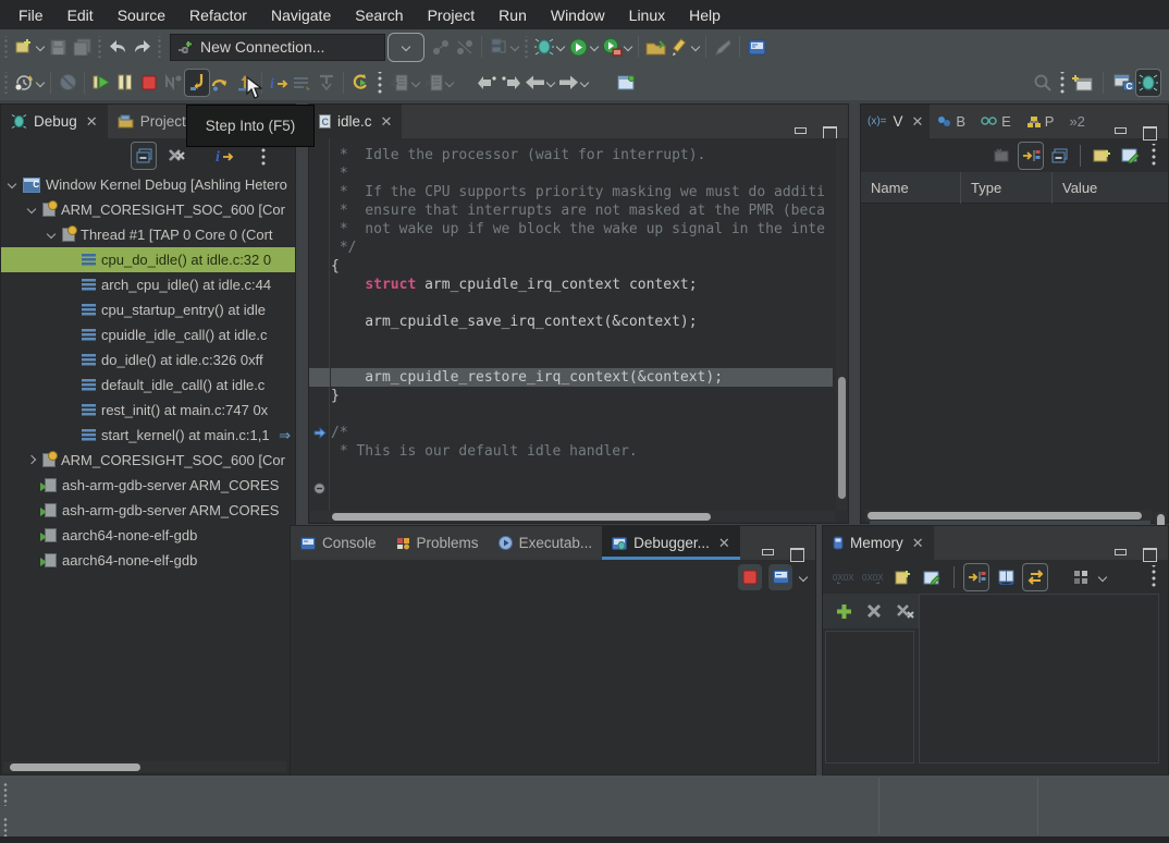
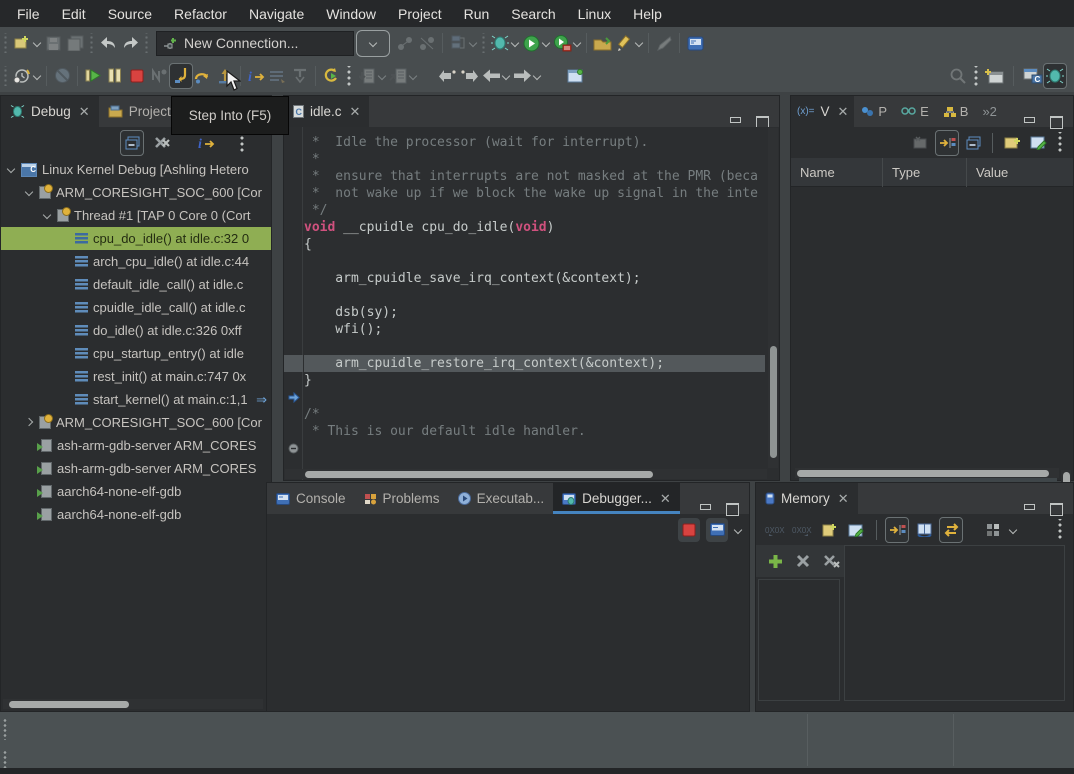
  File
  Edit
  Source
  Refactor
  Navigate
- Search
+ Window
  Project
  Run
- Window
+ Search
  Linux
  Help
  New Connection...
  i
  C
  Debug
  ✕
  Project
  i
- Window Kernel Debug [Ashling Hetero
+ Linux Kernel Debug [Ashling Hetero
  ARM_CORESIGHT_SOC_600 [Cor
  Thread #1 [TAP 0 Core 0 (Cort
  cpu_do_idle() at idle.c:32 0
  arch_cpu_idle() at idle.c:44
- cpu_startup_entry() at idle
+ default_idle_call() at idle.c
  cpuidle_idle_call() at idle.c
  do_idle() at idle.c:326 0xff
- default_idle_call() at idle.c
+ cpu_startup_entry() at idle
  rest_init() at main.c:747 0x
  start_kernel() at main.c:1,1
  ⇒
  ARM_CORESIGHT_SOC_600 [Cor
  ash-arm-gdb-server ARM_CORES
  ash-arm-gdb-server ARM_CORES
  aarch64-none-elf-gdb
  aarch64-none-elf-gdb
  C
  idle.c
  ✕
  * Idle the processor (wait for interrupt).
  *
- * If the CPU supports priority masking we must do additi
  * ensure that interrupts are not masked at the PMR (beca
  * not wake up if we block the wake up signal in the inte
  */
+ void __cpuidle cpu_do_idle(void)
  {
- struct arm_cpuidle_irq_context context;
  arm_cpuidle_save_irq_context(&context);
+ dsb(sy);
+ wfi();
  arm_cpuidle_restore_irq_context(&context);
  }
  /*
  * This is our default idle handler.
  (x)=
  V
  ✕
- B
+ P
  E
- P
+ B
  »2
  Name
  Type
  Value
  Console
  Problems
  Executab...
  Debugger...
  ✕
  Memory
  ✕
  0X0X
  0X0X
  Step Into (F5)
